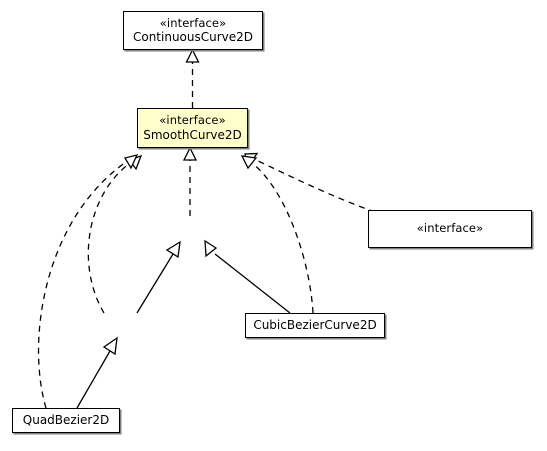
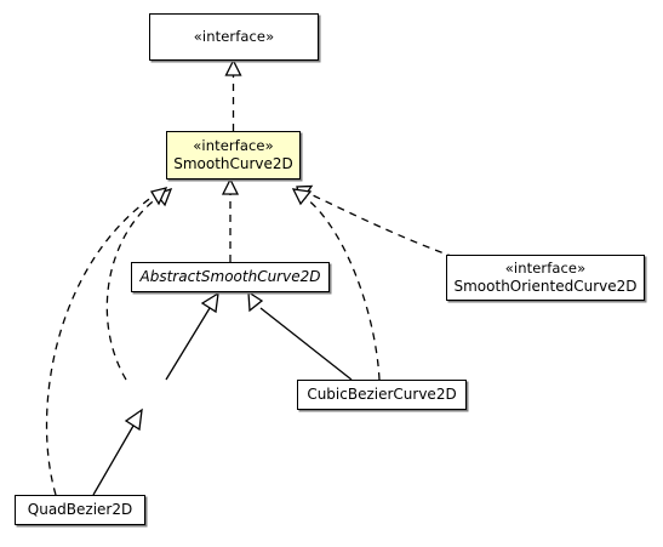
  «interface»
- ContinuousCurve2D
  «interface»
  SmoothCurve2D
+ AbstractSmoothCurve2D
  «interface»
+ SmoothOrientedCurve2D
  CubicBezierCurve2D
  QuadBezier2D
